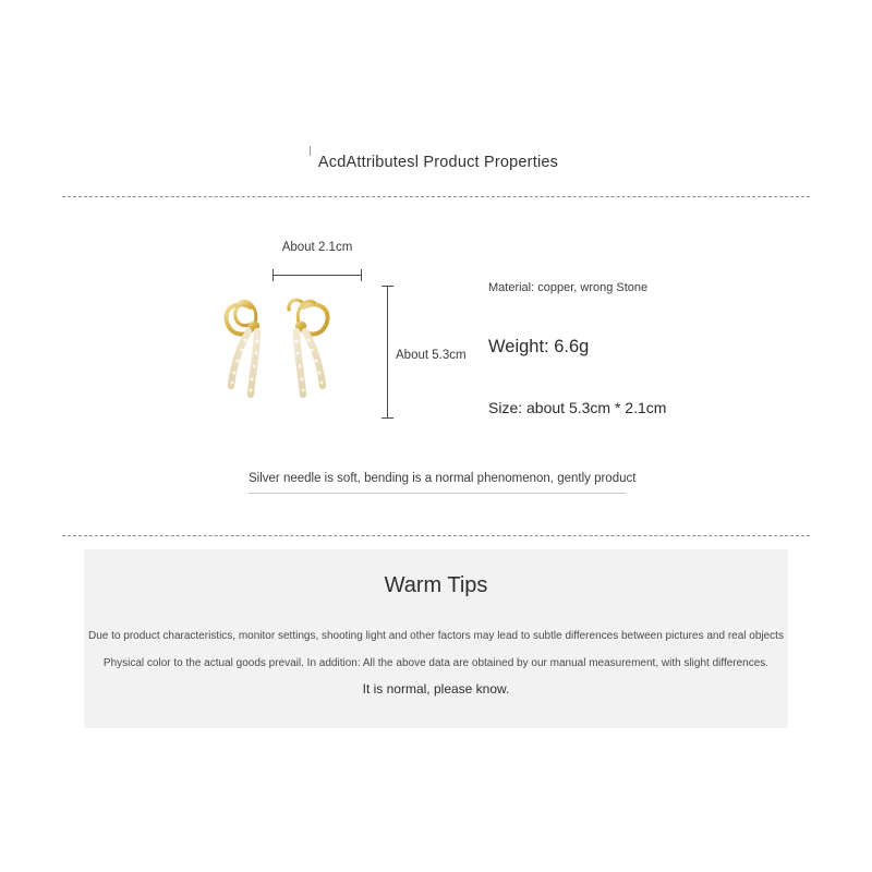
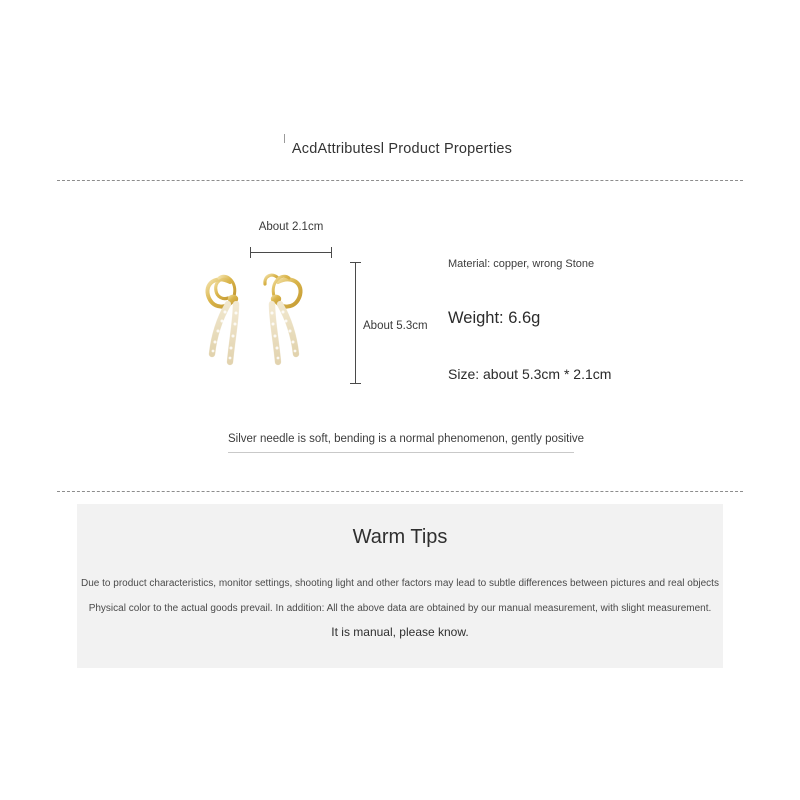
  AcdAttributesl Product Properties
  About 2.1cm
  About 5.3cm
  Material: copper, wrong Stone
  Weight: 6.6g
  Size: about 5.3cm * 2.1cm
- Silver needle is soft, bending is a normal phenomenon, gently product
+ Silver needle is soft, bending is a normal phenomenon, gently positive
  Warm Tips
  Due to product characteristics, monitor settings, shooting light and other factors may lead to subtle differences between pictures and real objects
- Physical color to the actual goods prevail. In addition: All the above data are obtained by our manual measurement, with slight differences.
+ Physical color to the actual goods prevail. In addition: All the above data are obtained by our manual measurement, with slight measurement.
- It is normal, please know.
+ It is manual, please know.
